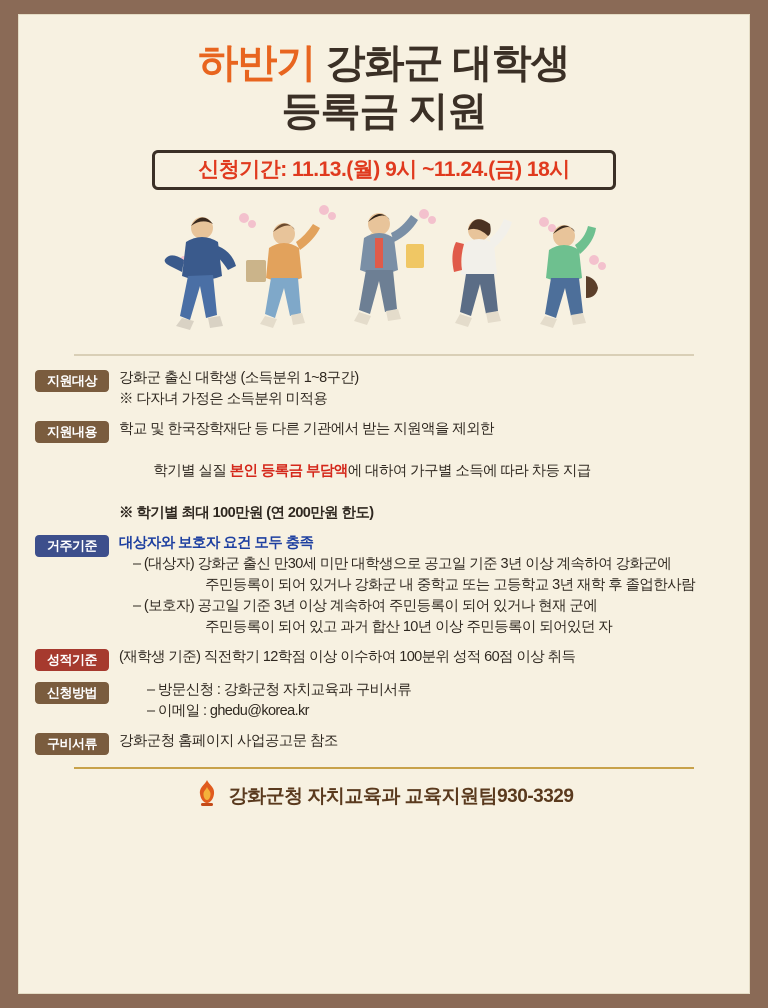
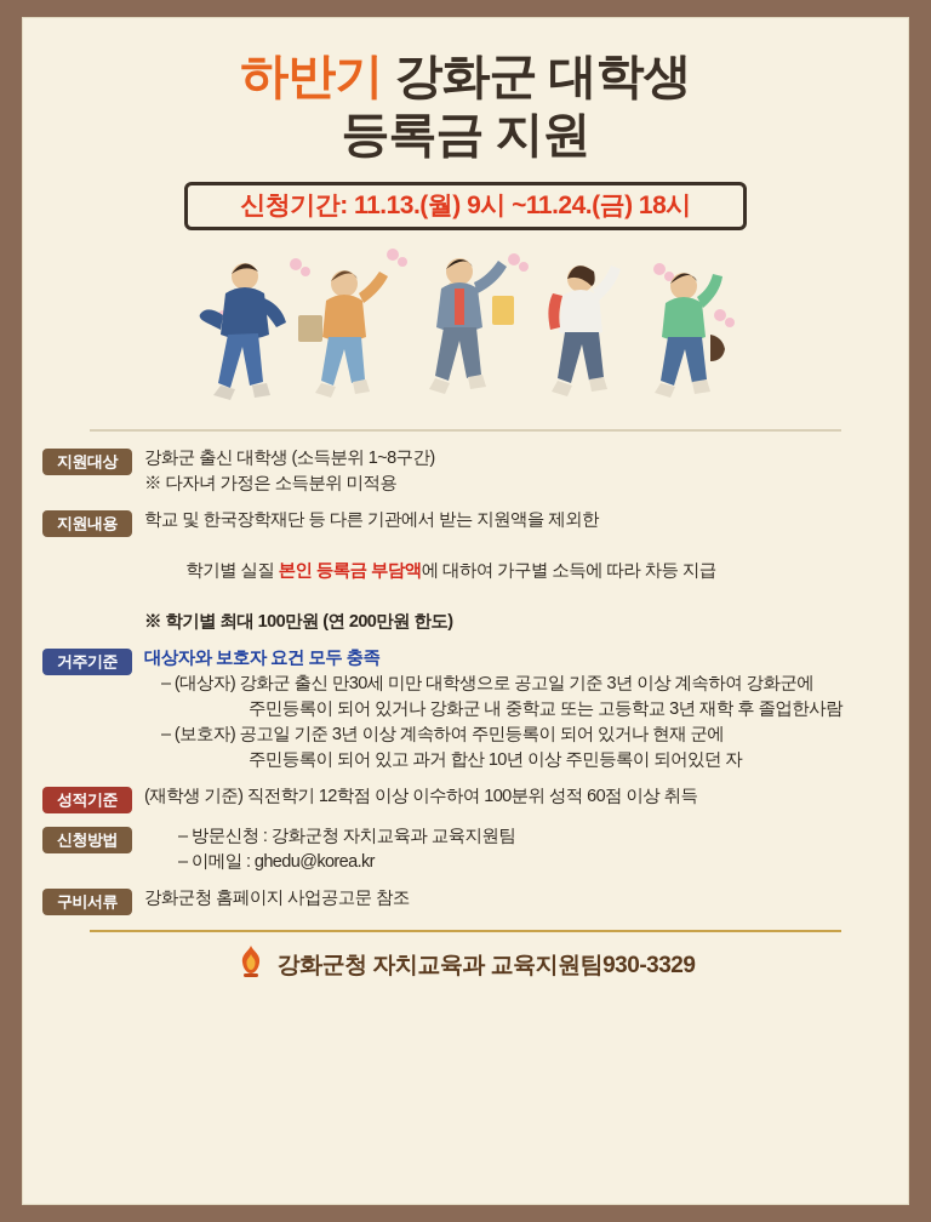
  하반기 강화군 대학생
  등록금 지원
  신청기간: 11.13.(월) 9시 ~11.24.(금) 18시
  지원대상
  강화군 출신 대학생 (소득분위 1~8구간)
  ※ 다자녀 가정은 소득분위 미적용
  지원내용
  학교 및 한국장학재단 등 다른 기관에서 받는 지원액을 제외한
  학기별 실질 본인 등록금 부담액에 대하여 가구별 소득에 따라 차등 지급
  ※ 학기별 최대 100만원 (연 200만원 한도)
  거주기준
  대상자와 보호자 요건 모두 충족
  – (대상자) 강화군 출신 만30세 미만 대학생으로 공고일 기준 3년 이상 계속하여 강화군에
  주민등록이 되어 있거나 강화군 내 중학교 또는 고등학교 3년 재학 후 졸업한사람
  – (보호자) 공고일 기준 3년 이상 계속하여 주민등록이 되어 있거나 현재 군에
  주민등록이 되어 있고 과거 합산 10년 이상 주민등록이 되어있던 자
  성적기준
  (재학생 기준) 직전학기 12학점 이상 이수하여 100분위 성적 60점 이상 취득
  신청방법
- – 방문신청 : 강화군청 자치교육과 구비서류
+ – 방문신청 : 강화군청 자치교육과 교육지원팀
  – 이메일 : ghedu@korea.kr
  구비서류
  강화군청 홈페이지 사업공고문 참조
  강화군청 자치교육과 교육지원팀930-3329
